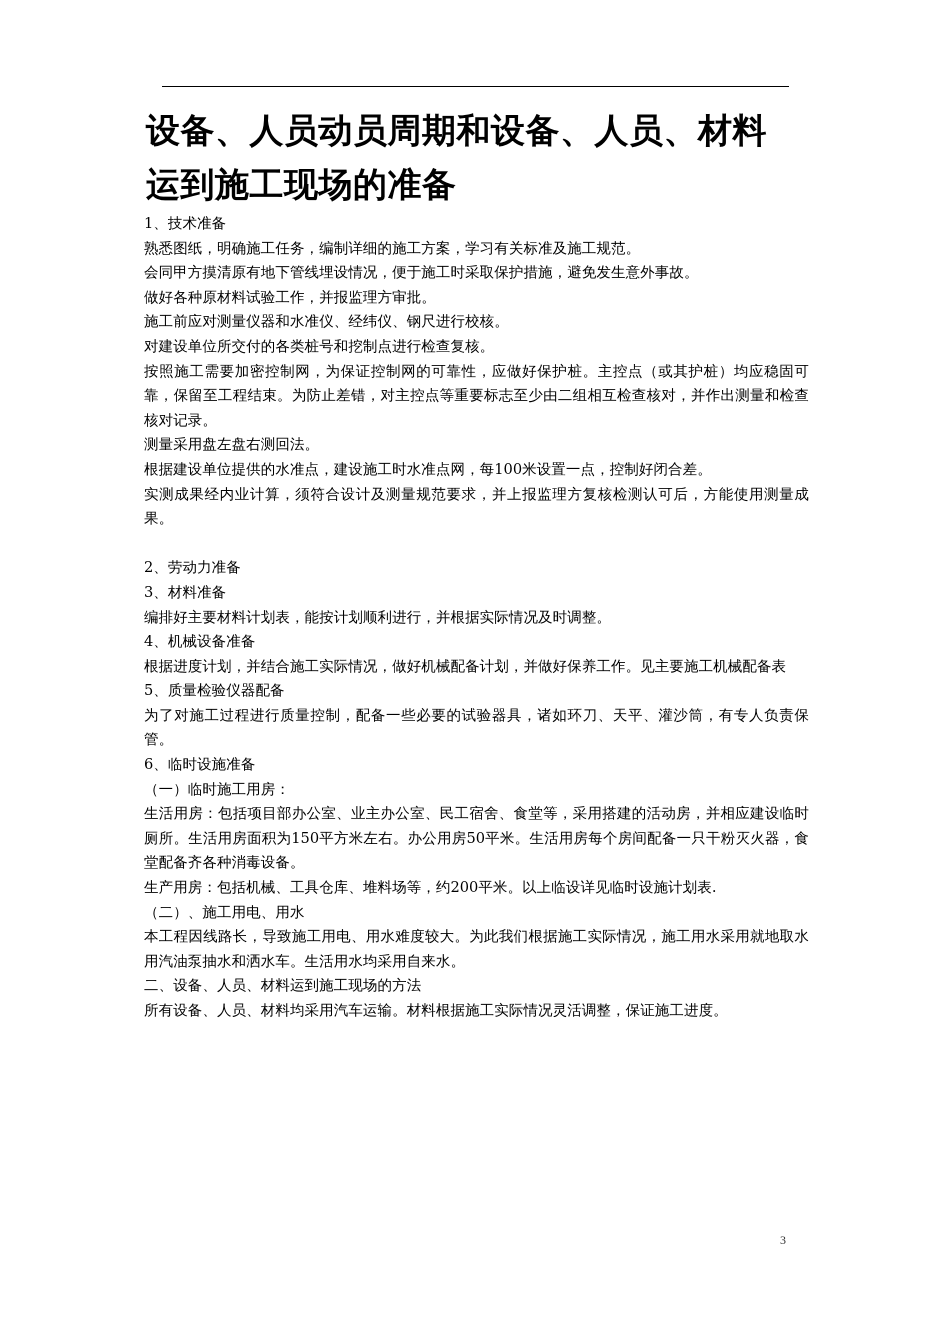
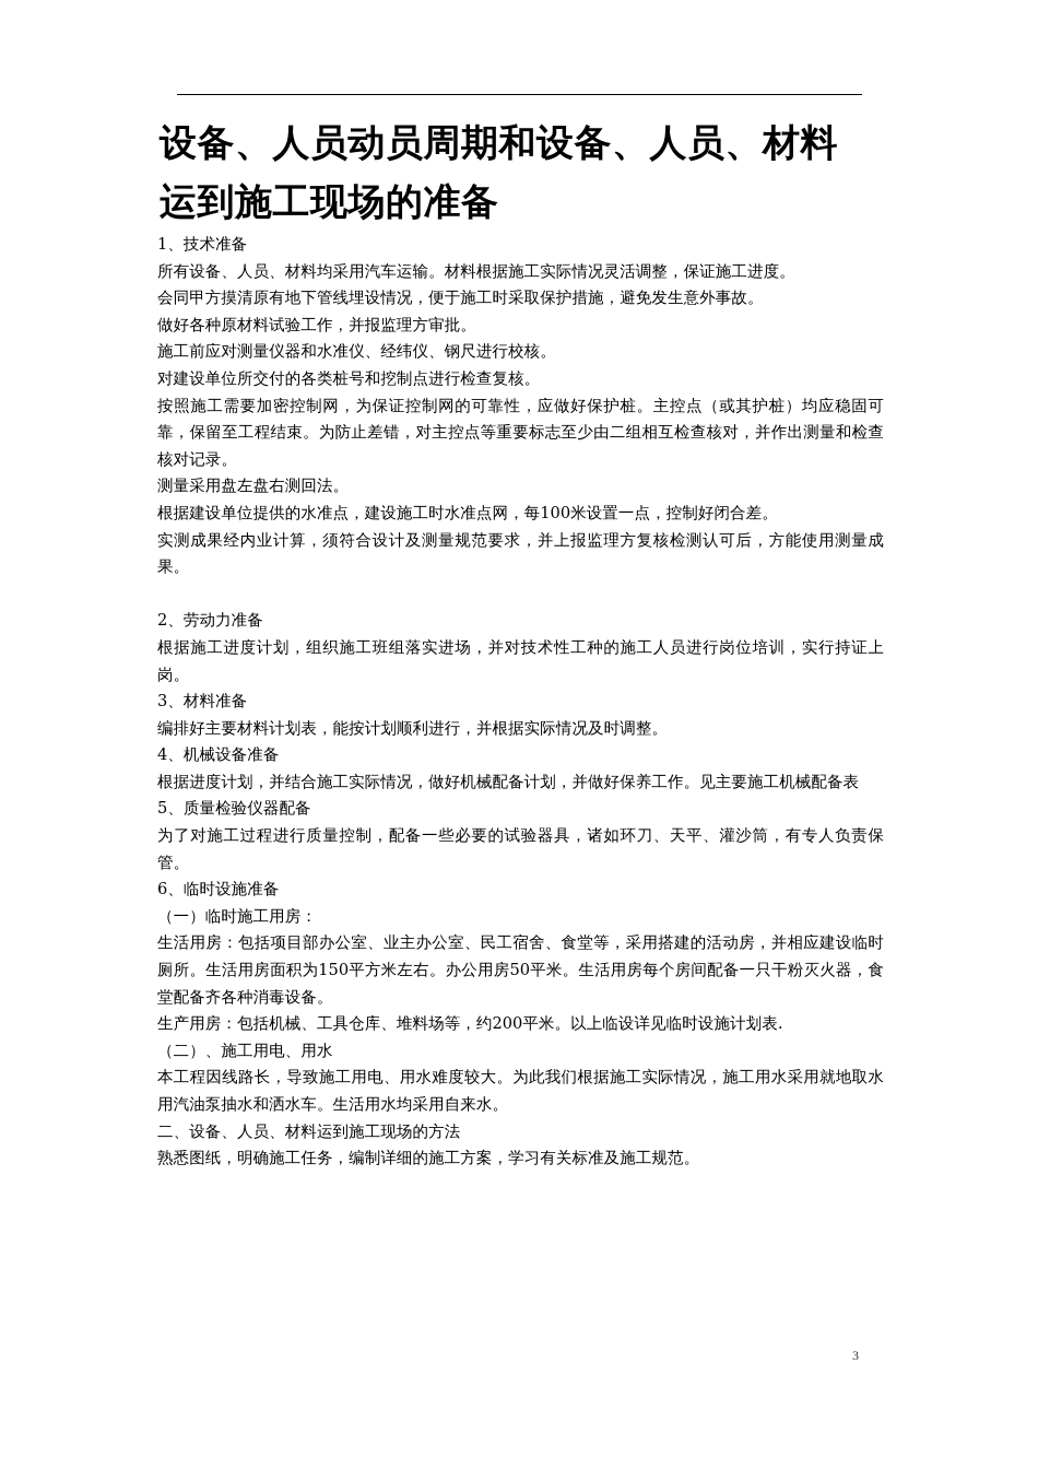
  设备、人员动员周期和设备、人员、材料
  运到施工现场的准备
  1、技术准备
- 熟悉图纸，明确施工任务，编制详细的施工方案，学习有关标准及施工规范。
+ 所有设备、人员、材料均采用汽车运输。材料根据施工实际情况灵活调整，保证施工进度。
  会同甲方摸清原有地下管线埋设情况，便于施工时采取保护措施，避免发生意外事故。
  做好各种原材料试验工作，并报监理方审批。
  施工前应对测量仪器和水准仪、经纬仪、钢尺进行校核。
  对建设单位所交付的各类桩号和挖制点进行检查复核。
  按照施工需要加密控制网，为保证控制网的可靠性，应做好保护桩。主控点（或其护桩）均应稳固可靠，保留至工程结束。为防止差错，对主控点等重要标志至少由二组相互检查核对，并作出测量和检查核对记录。
  测量采用盘左盘右测回法。
  根据建设单位提供的水准点，建设施工时水准点网，每100米设置一点，控制好闭合差。
  实测成果经内业计算，须符合设计及测量规范要求，并上报监理方复核检测认可后，方能使用测量成果。
  2、劳动力准备
+ 根据施工进度计划，组织施工班组落实进场，并对技术性工种的施工人员进行岗位培训，实行持证上岗。
  3、材料准备
  编排好主要材料计划表，能按计划顺利进行，并根据实际情况及时调整。
  4、机械设备准备
  根据进度计划，并结合施工实际情况，做好机械配备计划，并做好保养工作。见主要施工机械配备表
  5、质量检验仪器配备
  为了对施工过程进行质量控制，配备一些必要的试验器具，诸如环刀、天平、灌沙筒，有专人负责保管。
  6、临时设施准备
  （一）临时施工用房：
  生活用房：包括项目部办公室、业主办公室、民工宿舍、食堂等，采用搭建的活动房，并相应建设临时厕所。生活用房面积为150平方米左右。办公用房50平米。生活用房每个房间配备一只干粉灭火器，食堂配备齐各种消毒设备。
  生产用房：包括机械、工具仓库、堆料场等，约200平米。以上临设详见临时设施计划表.
  （二）、施工用电、用水
  本工程因线路长，导致施工用电、用水难度较大。为此我们根据施工实际情况，施工用水采用就地取水用汽油泵抽水和洒水车。生活用水均采用自来水。
  二、设备、人员、材料运到施工现场的方法
- 所有设备、人员、材料均采用汽车运输。材料根据施工实际情况灵活调整，保证施工进度。
+ 熟悉图纸，明确施工任务，编制详细的施工方案，学习有关标准及施工规范。
  3
